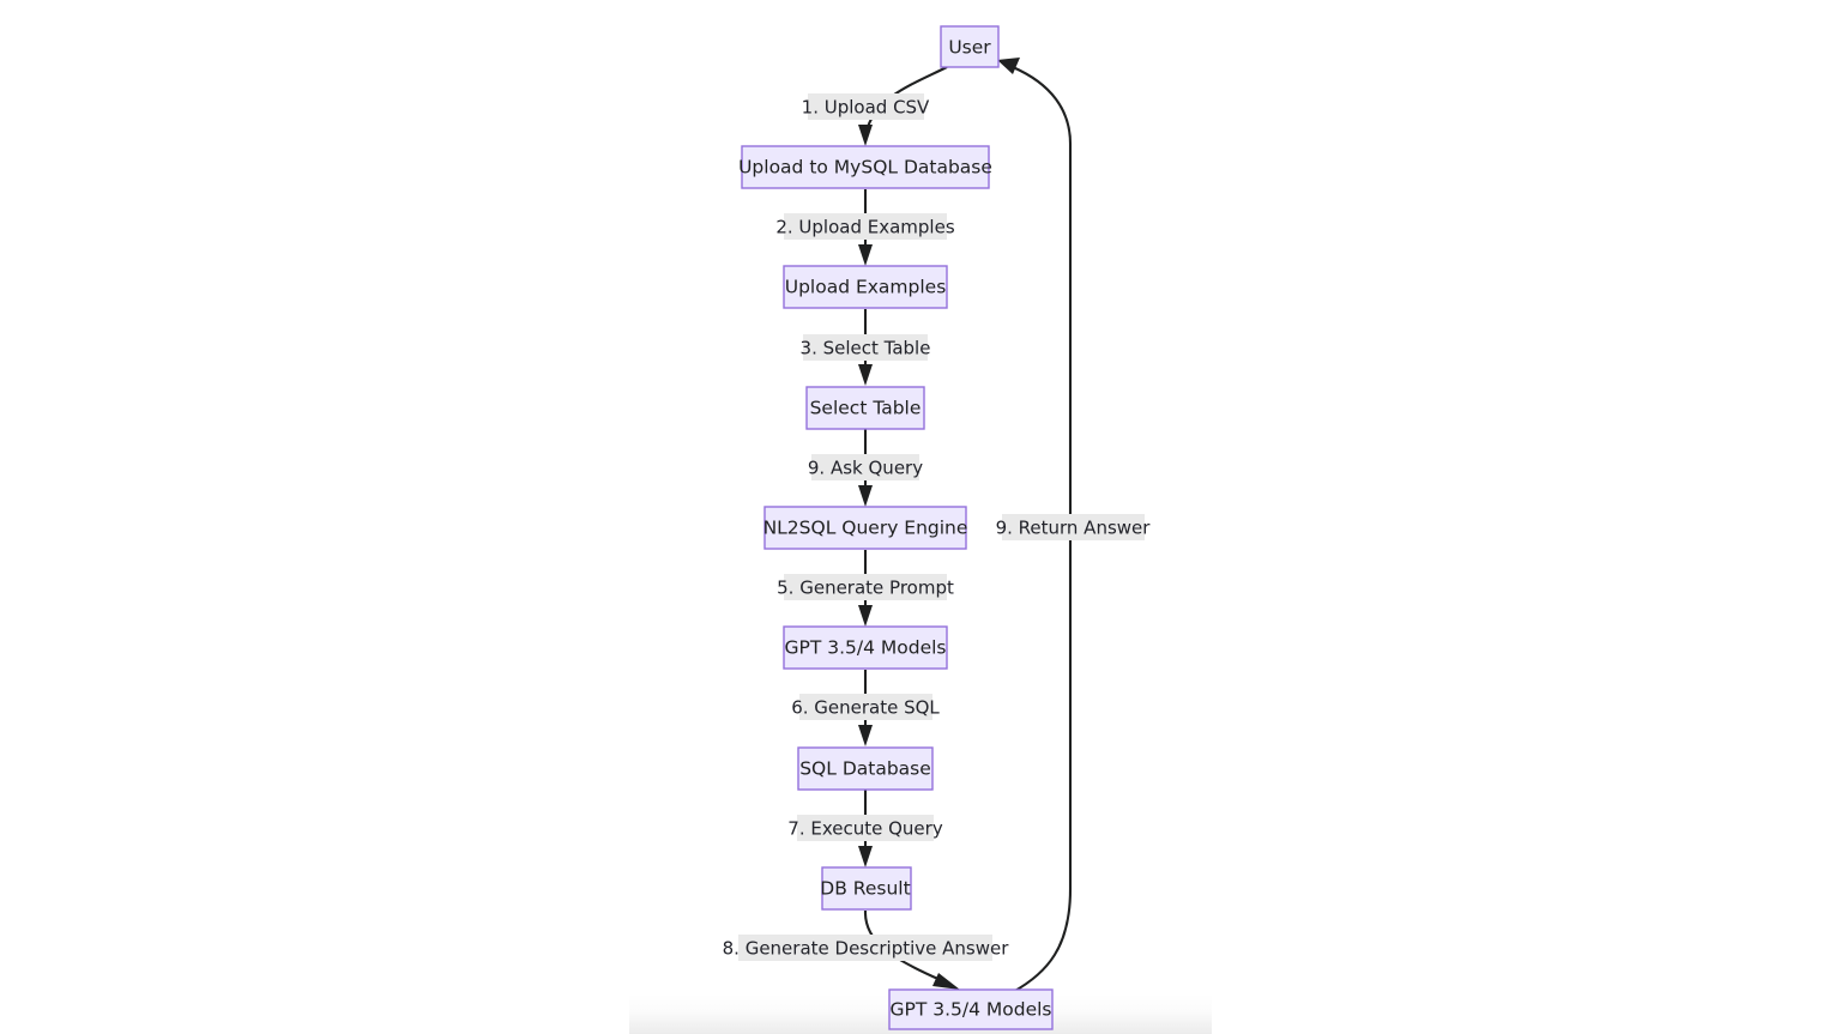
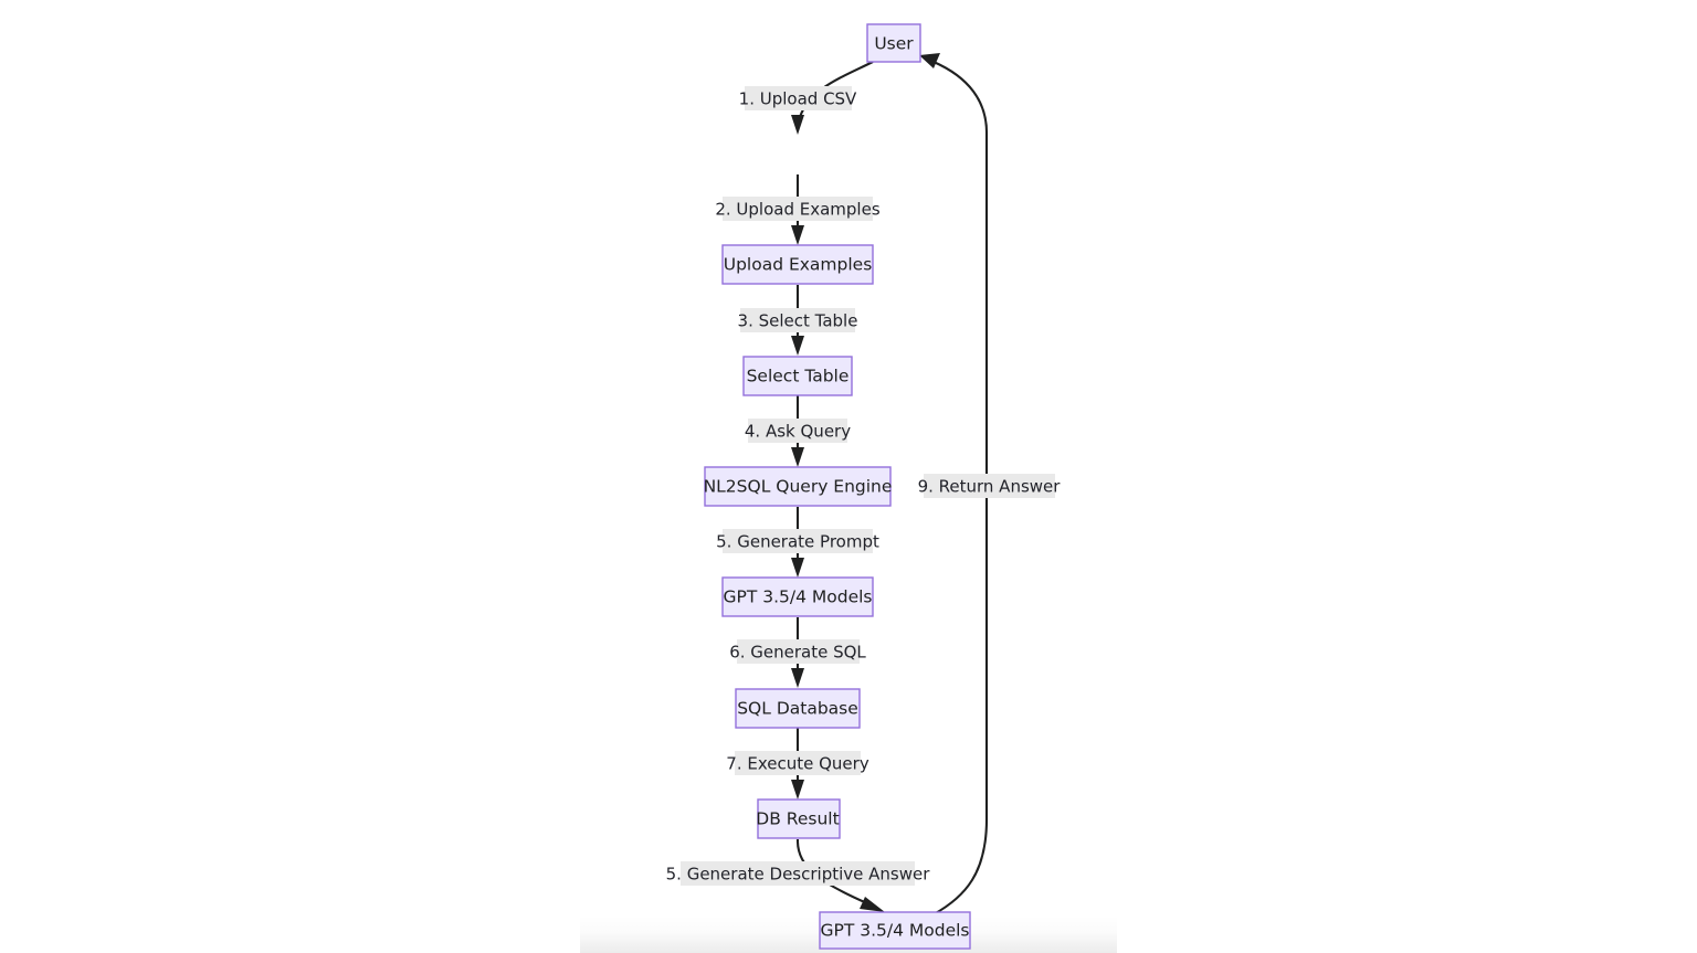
  1. Upload CSV
  2. Upload Examples
  3. Select Table
- 9. Ask Query
+ 4. Ask Query
  5. Generate Prompt
  6. Generate SQL
  7. Execute Query
- 8. Generate Descriptive Answer
+ 5. Generate Descriptive Answer
  9. Return Answer
  User
- Upload to MySQL Database
  Upload Examples
  Select Table
  NL2SQL Query Engine
  GPT 3.5/4 Models
  SQL Database
  DB Result
  GPT 3.5/4 Models
